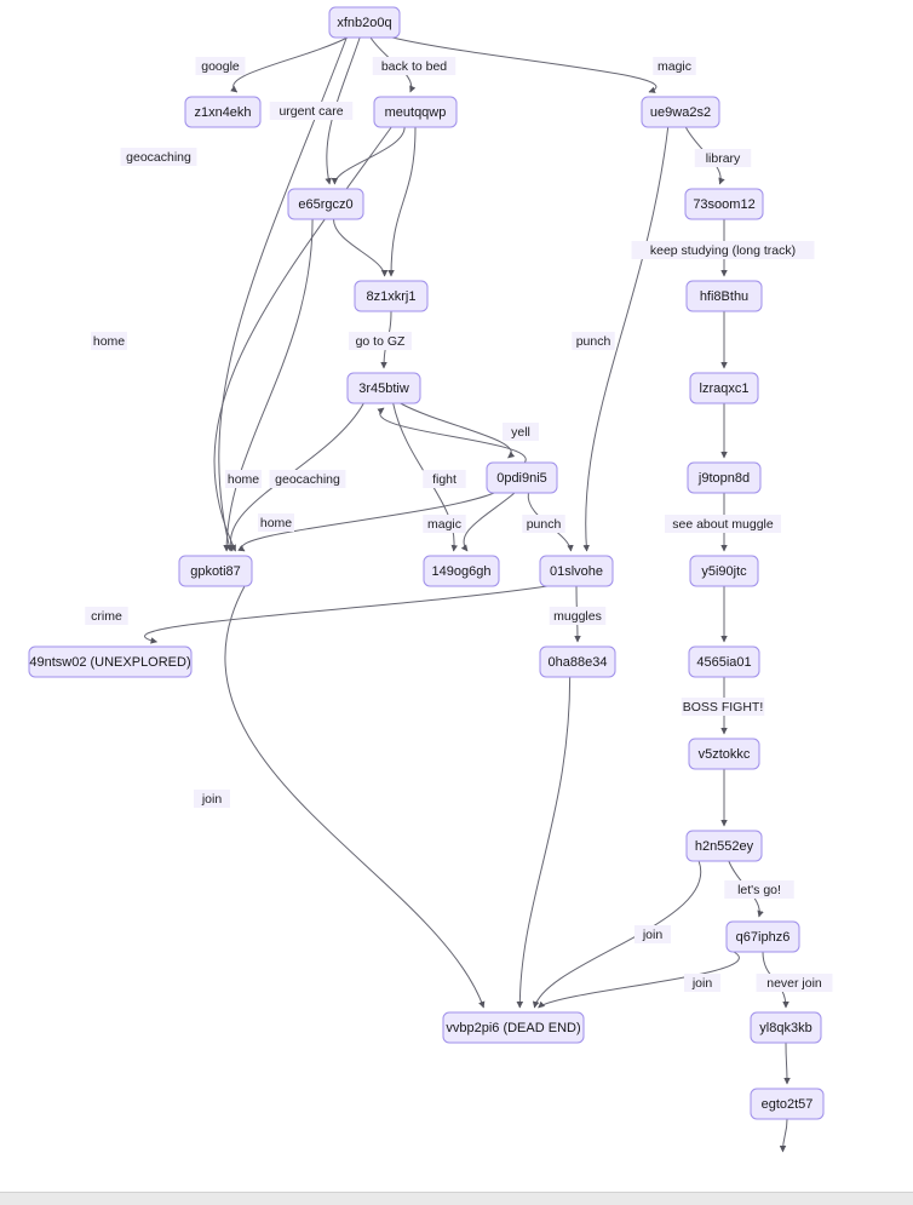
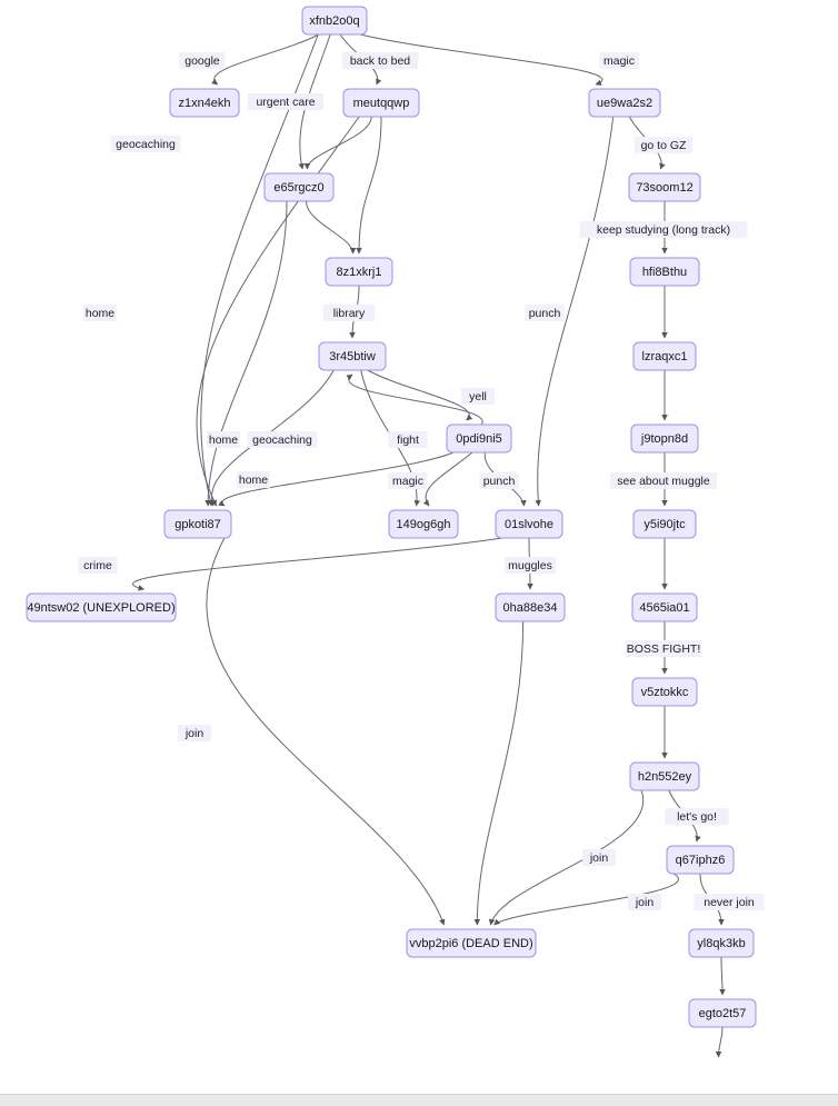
  google
  urgent care
  back to bed
  magic
  geocaching
  home
- go to GZ
+ library
  yell
  fight
  home
  geocaching
  home
  magic
  punch
- library
+ go to GZ
  punch
  keep studying (long track)
  see about muggle
  BOSS FIGHT!
  crime
  muggles
  join
  join
  let's go!
  join
  never join
  xfnb2o0q
  z1xn4ekh
  meutqqwp
  ue9wa2s2
  e65rgcz0
  73soom12
  8z1xkrj1
  hfi8Bthu
  3r45btiw
  lzraqxc1
  0pdi9ni5
  j9topn8d
  gpkoti87
  149og6gh
  01slvohe
  y5i90jtc
  49ntsw02 (UNEXPLORED)
  0ha88e34
  4565ia01
  v5ztokkc
  h2n552ey
  q67iphz6
  vvbp2pi6 (DEAD END)
  yl8qk3kb
  egto2t57
